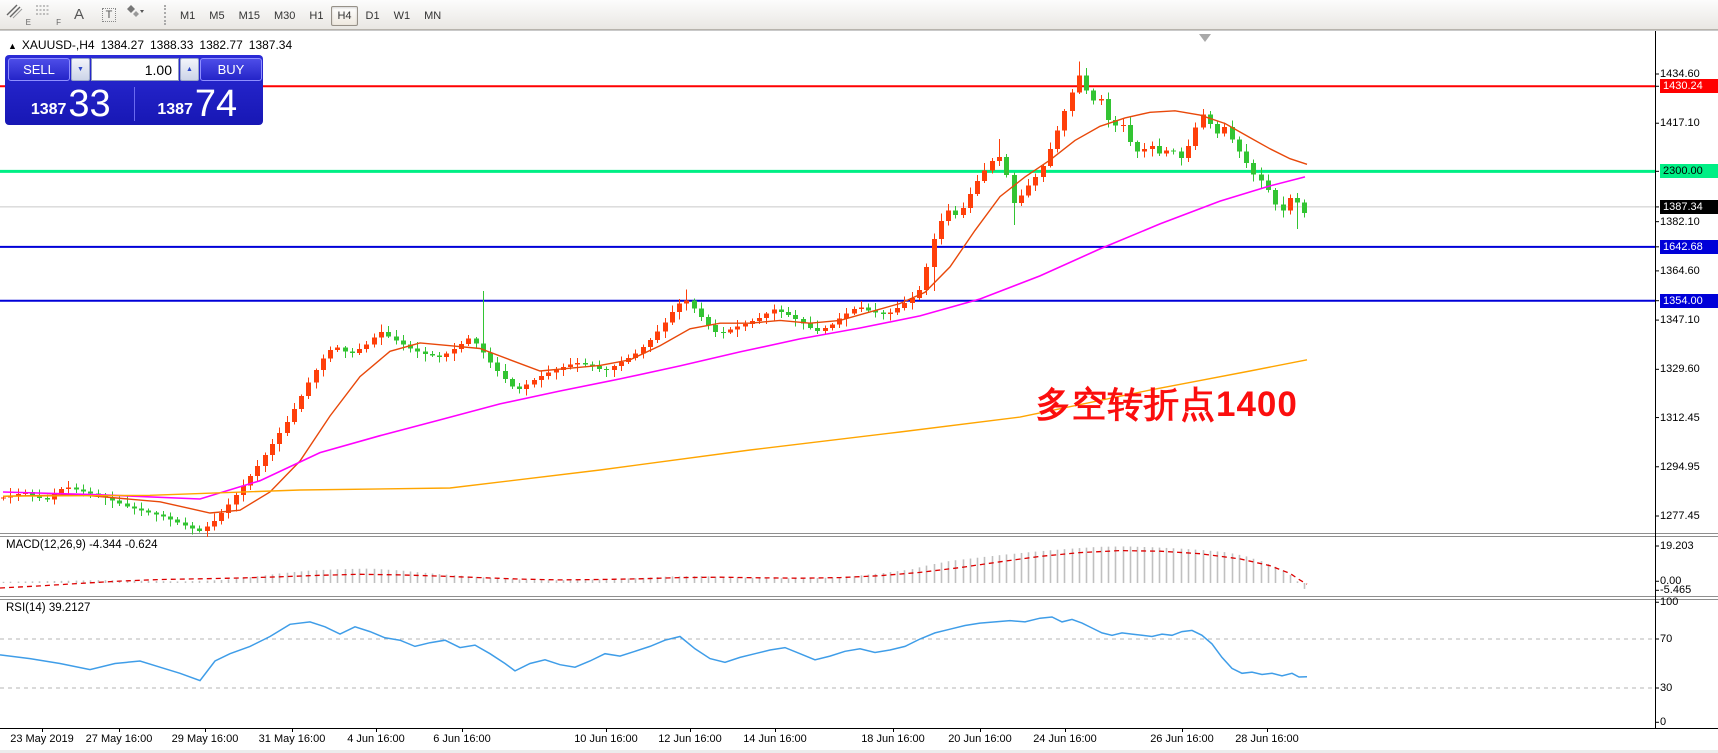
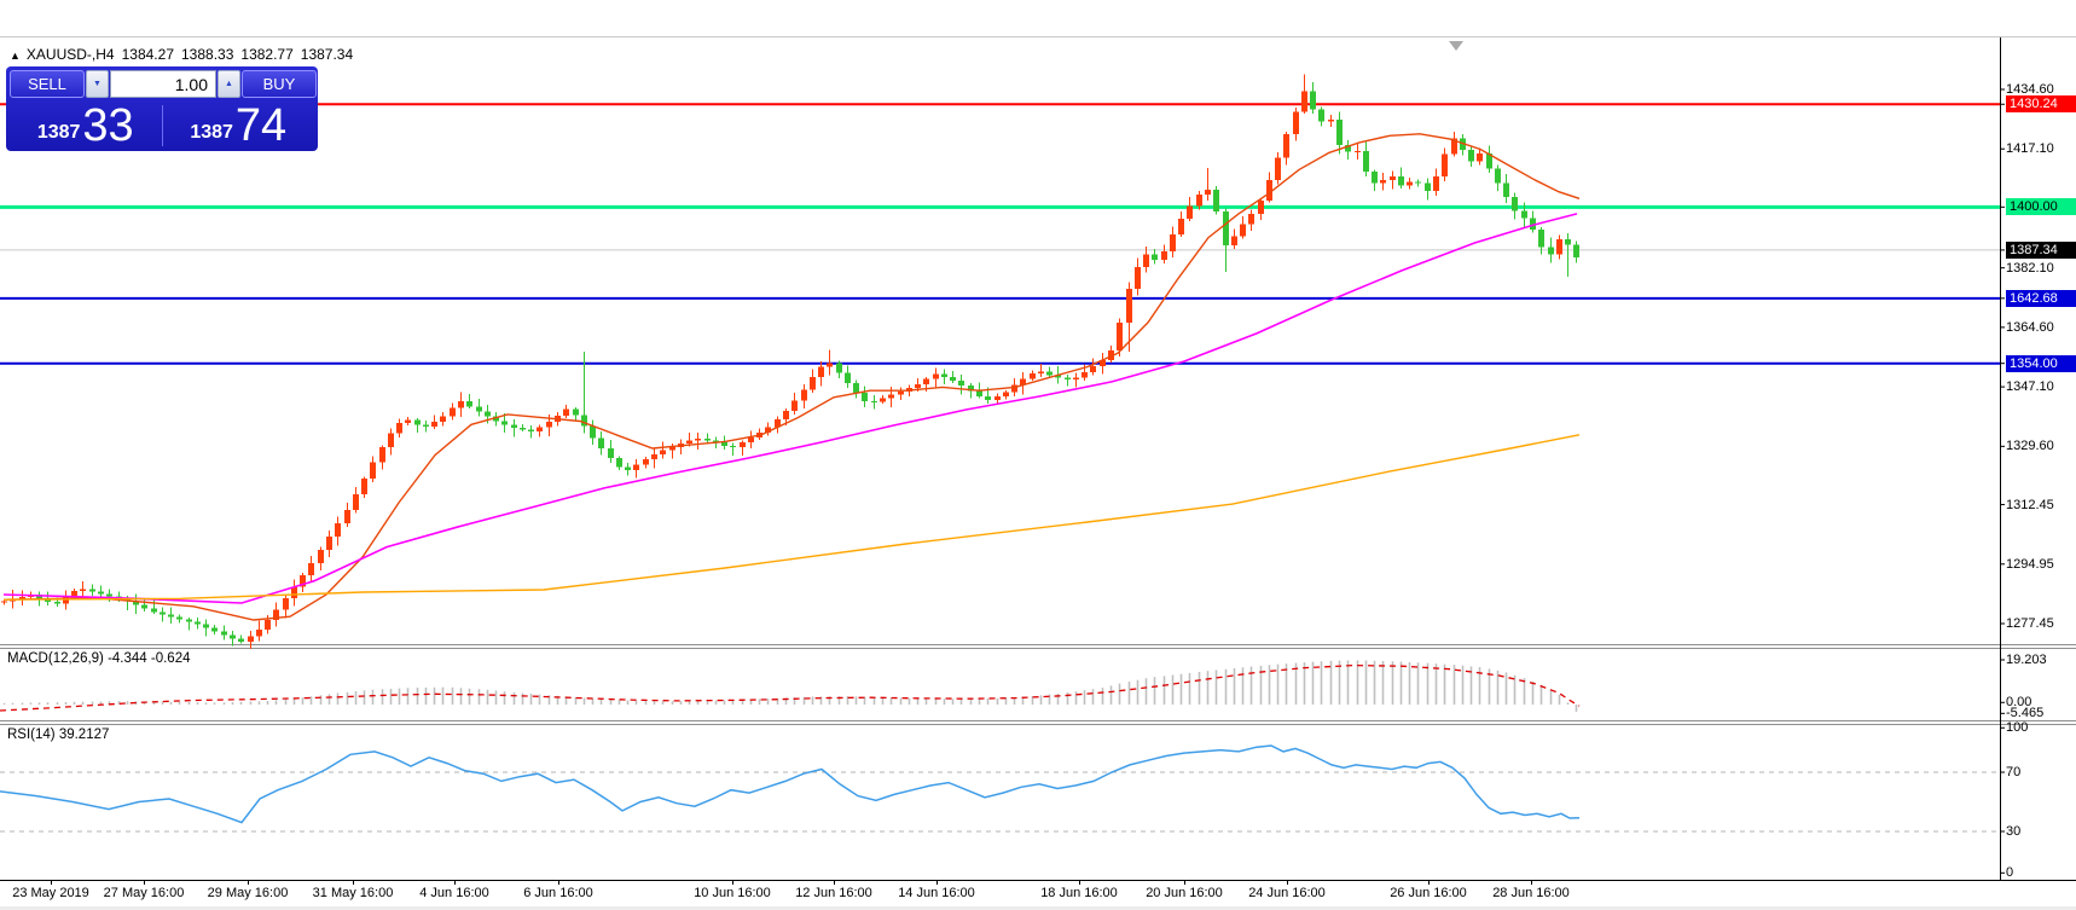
- E
- F
- A
- T
- M1 M5 M15 M30 H1 H4 D1 W1 MN
  ▲ XAUUSD-,H4 1384.27 1388.33 1382.77 1387.34
  SELL
  1.00
  BUY
  1387
  33
  1387
  74
  MACD(12,26,9) -4.344 -0.624
  RSI(14) 39.2127
- 多空转折点1400
  1434.60
  1417.10
  1382.10
  1364.60
  1347.10
  1329.60
  1312.45
  1294.95
  1277.45
  1430.24
- 2300.00
+ 1400.00
  1642.68
  1354.00
  1387.34
  19.203
  0.00
  -5.465
  100
  70
  30
  0
  23 May 2019
  27 May 16:00
  29 May 16:00
  31 May 16:00
  4 Jun 16:00
  6 Jun 16:00
  10 Jun 16:00
  12 Jun 16:00
  14 Jun 16:00
  18 Jun 16:00
  20 Jun 16:00
  24 Jun 16:00
  26 Jun 16:00
  28 Jun 16:00
